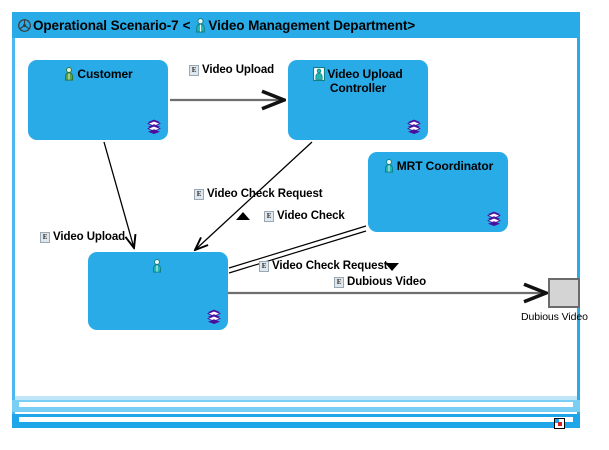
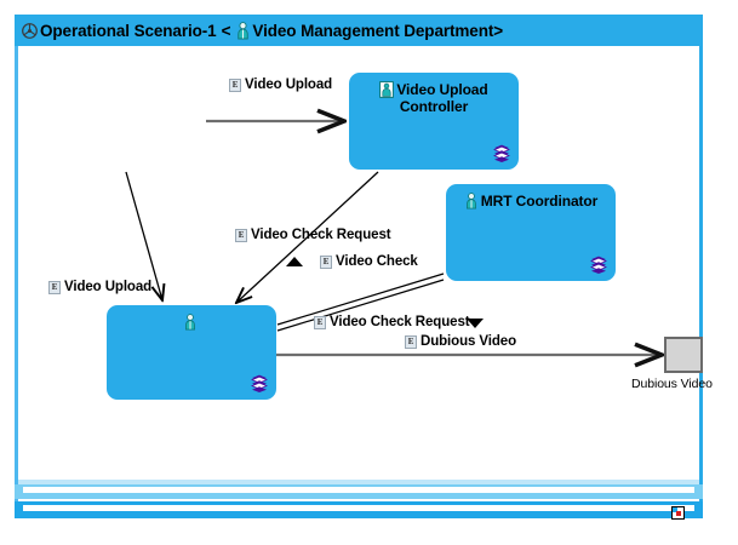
- Operational Scenario-7
+ Operational Scenario-1
  <
  Video Management Department>
- Customer
  Video Upload
  Controller
  MRT Coordinator
  E
  Video Upload
  E
  Video Check Request
  E
  Video Check
  E
  Video Upload
  E
  Video Check Request
  E
  Dubious Video
  Dubious Video
